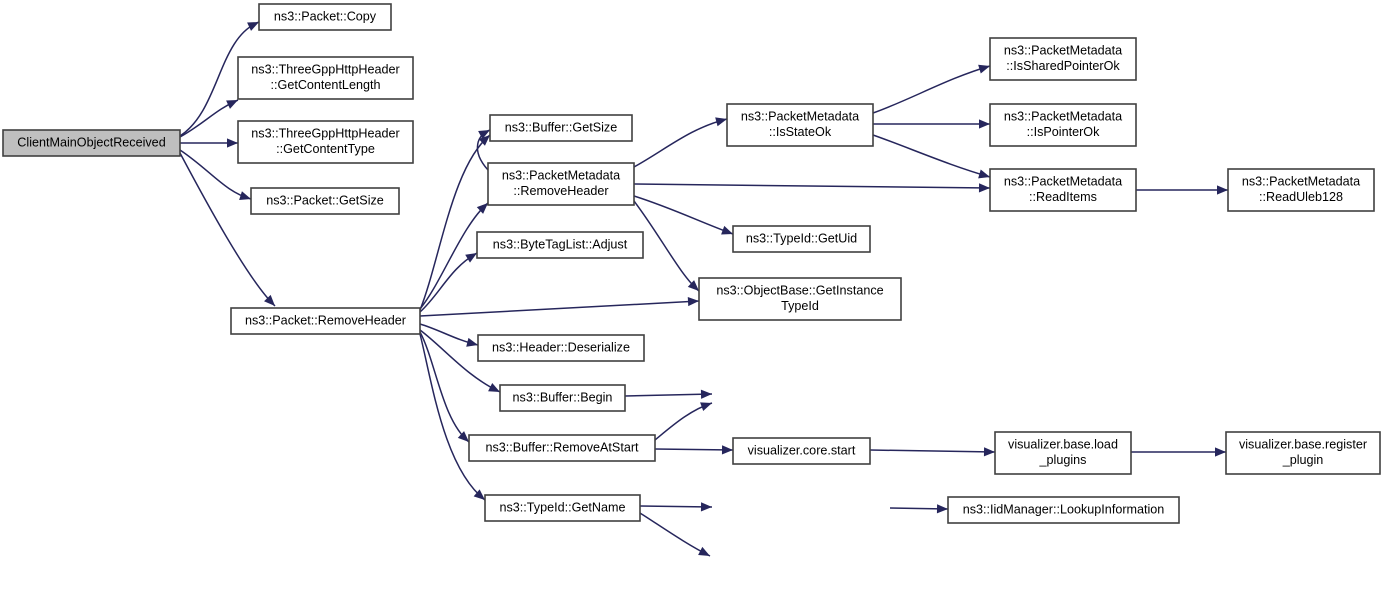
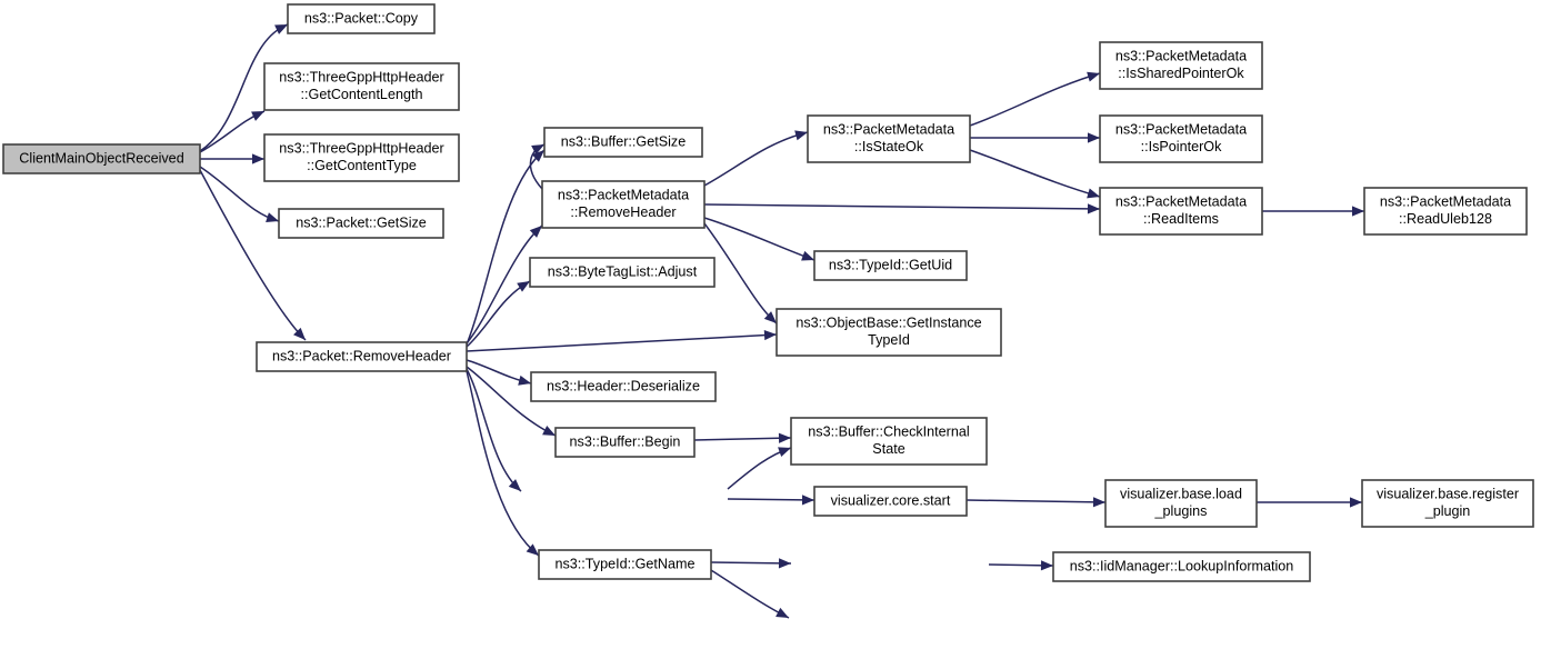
  ClientMainObjectReceived
  ns3::Packet::Copy
  ns3::ThreeGppHttpHeader
  ::GetContentLength
  ns3::ThreeGppHttpHeader
  ::GetContentType
  ns3::Packet::GetSize
  ns3::Buffer::GetSize
  ns3::PacketMetadata
  ::RemoveHeader
  ns3::ByteTagList::Adjust
  ns3::Packet::RemoveHeader
  ns3::Header::Deserialize
  ns3::Buffer::Begin
- ns3::Buffer::RemoveAtStart
  ns3::TypeId::GetName
  ns3::PacketMetadata
  ::IsStateOk
  ns3::TypeId::GetUid
  ns3::ObjectBase::GetInstance
  TypeId
+ ns3::Buffer::CheckInternal
+ State
  visualizer.core.start
  ns3::PacketMetadata
  ::IsSharedPointerOk
  ns3::PacketMetadata
  ::IsPointerOk
  ns3::PacketMetadata
  ::ReadItems
  ns3::IidManager::LookupInformation
  ns3::PacketMetadata
  ::ReadUleb128
  visualizer.base.load
  _plugins
  visualizer.base.register
  _plugin
